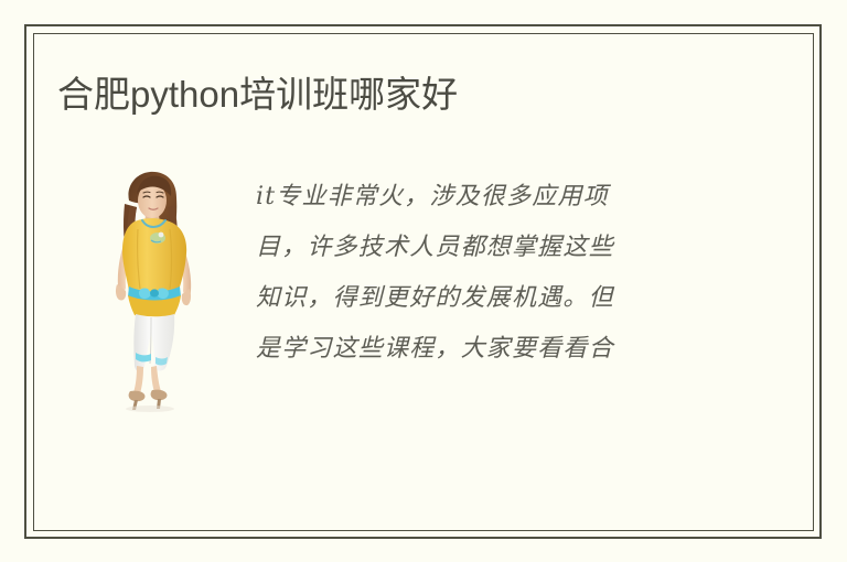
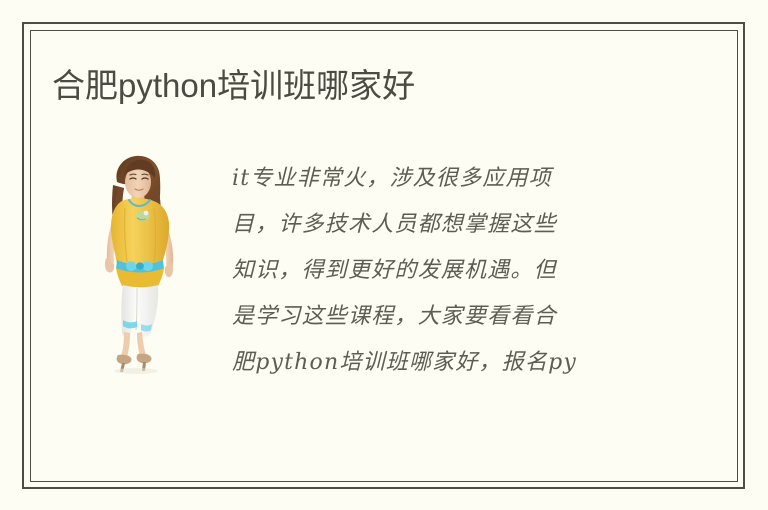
  合肥python培训班哪家好
  it专业非常火，涉及很多应用项
  目，许多技术人员都想掌握这些
  知识，得到更好的发展机遇。但
  是学习这些课程，大家要看看合
+ 肥python培训班哪家好，报名py
